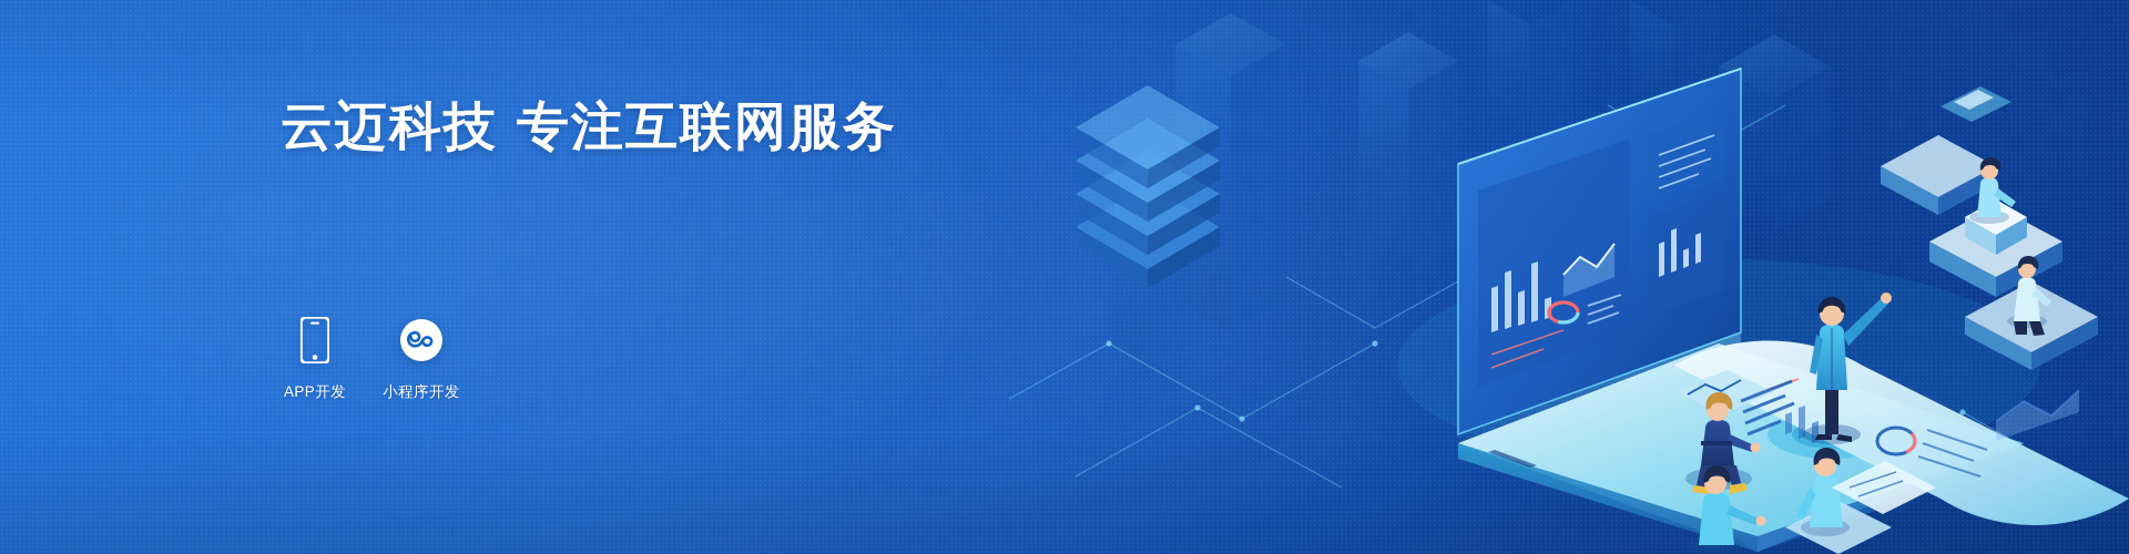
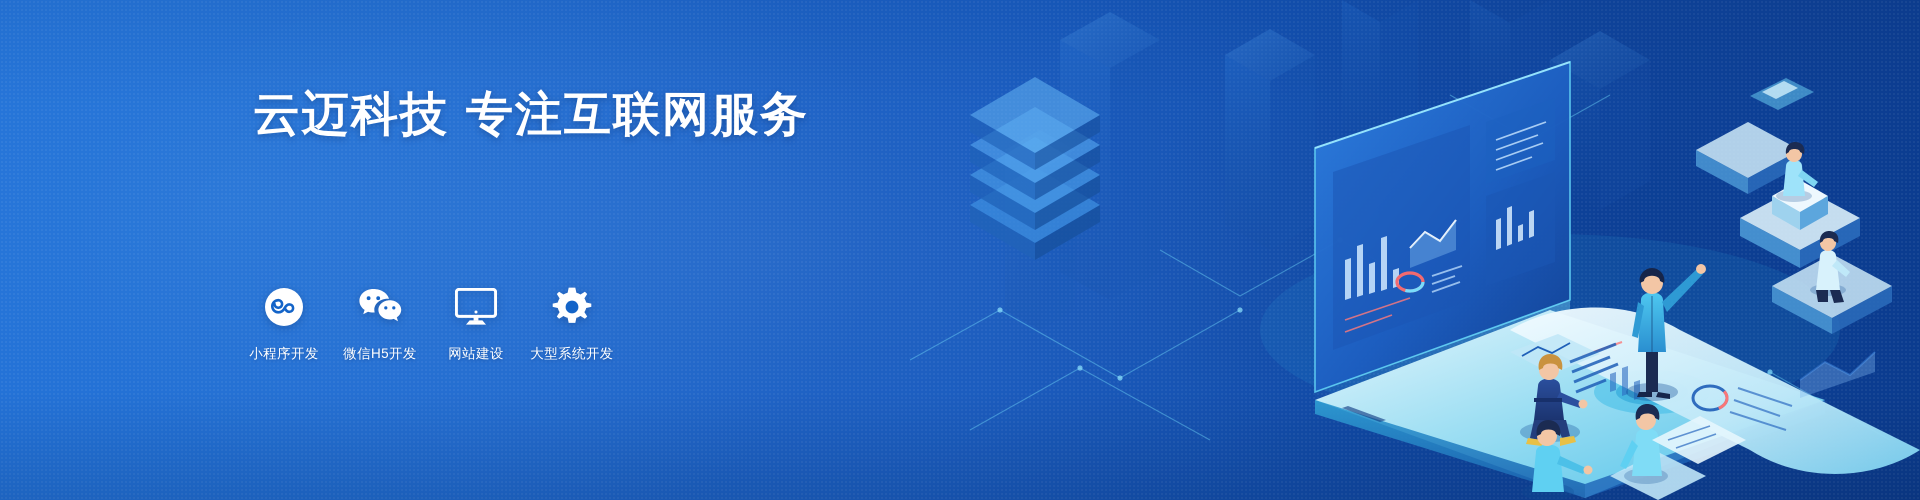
  云迈科技 专注互联网服务
- APP开发
  小程序开发
+ 微信H5开发
+ 网站建设
+ 大型系统开发
